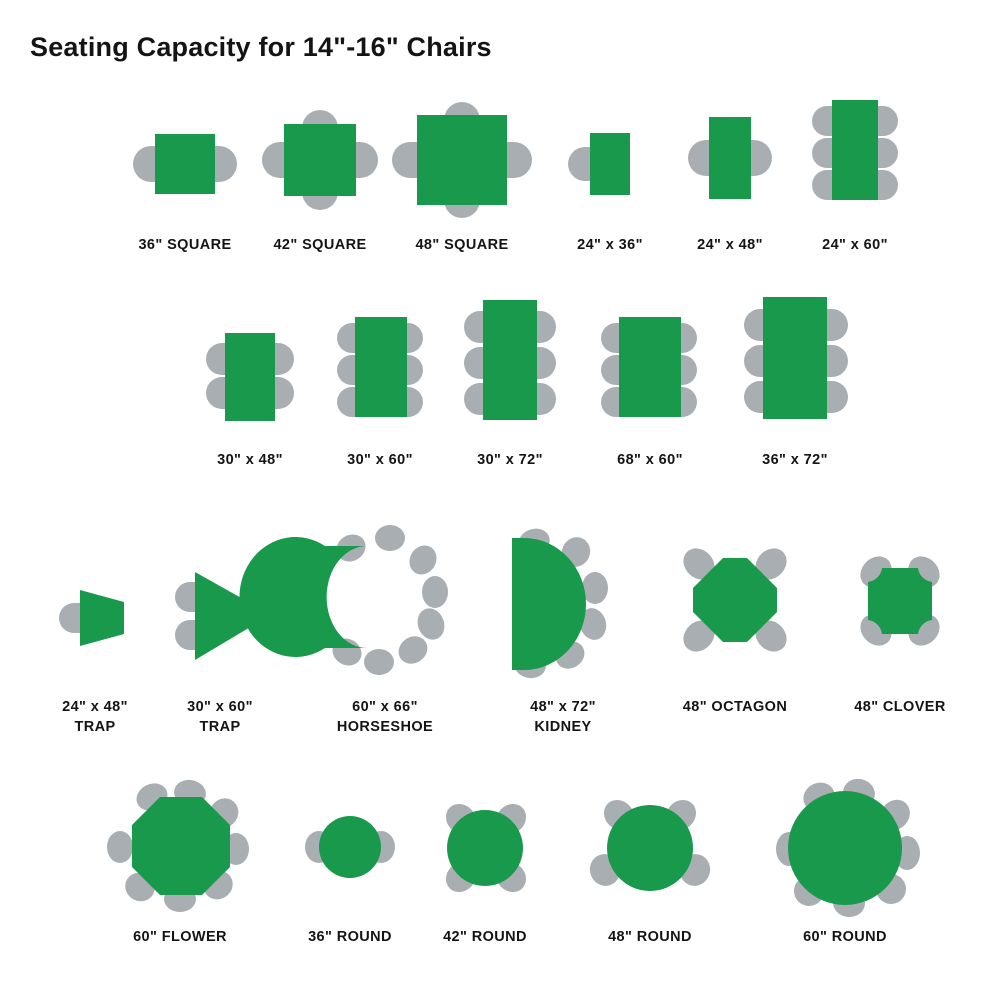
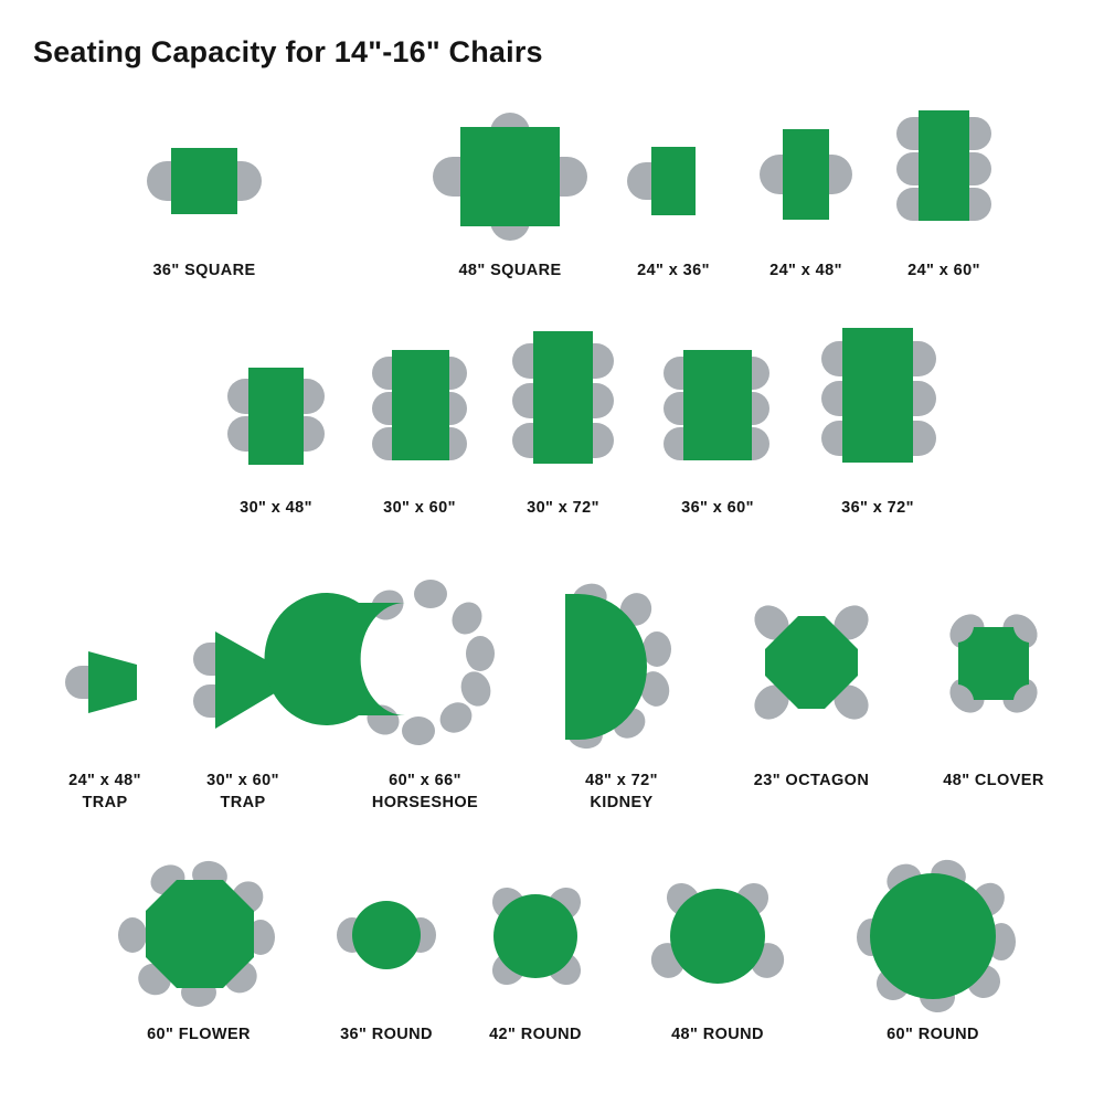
  Seating Capacity for 14"-16" Chairs
  36" SQUARE
- 42" SQUARE
  48" SQUARE
  24" x 36"
  24" x 48"
  24" x 60"
  30" x 48"
  30" x 60"
  30" x 72"
- 68" x 60"
+ 36" x 60"
  36" x 72"
  24" x 48"
  TRAP
  30" x 60"
  TRAP
  60" x 66"
  HORSESHOE
  48" x 72"
  KIDNEY
- 48" OCTAGON
+ 23" OCTAGON
  48" CLOVER
  60" FLOWER
  36" ROUND
  42" ROUND
  48" ROUND
  60" ROUND
